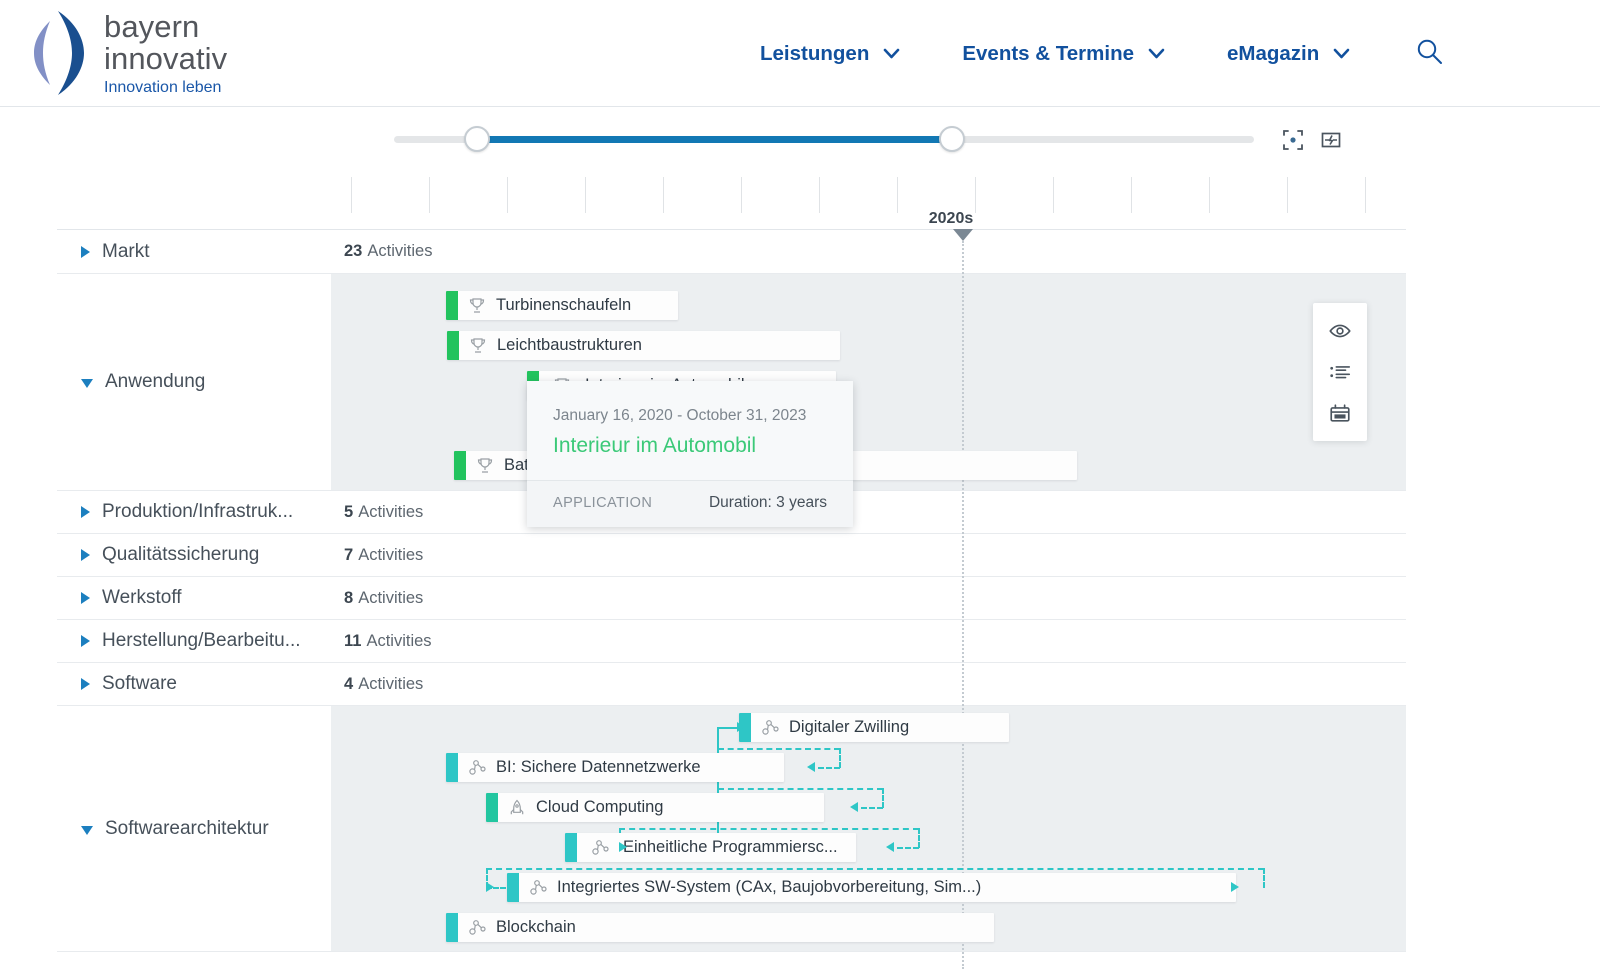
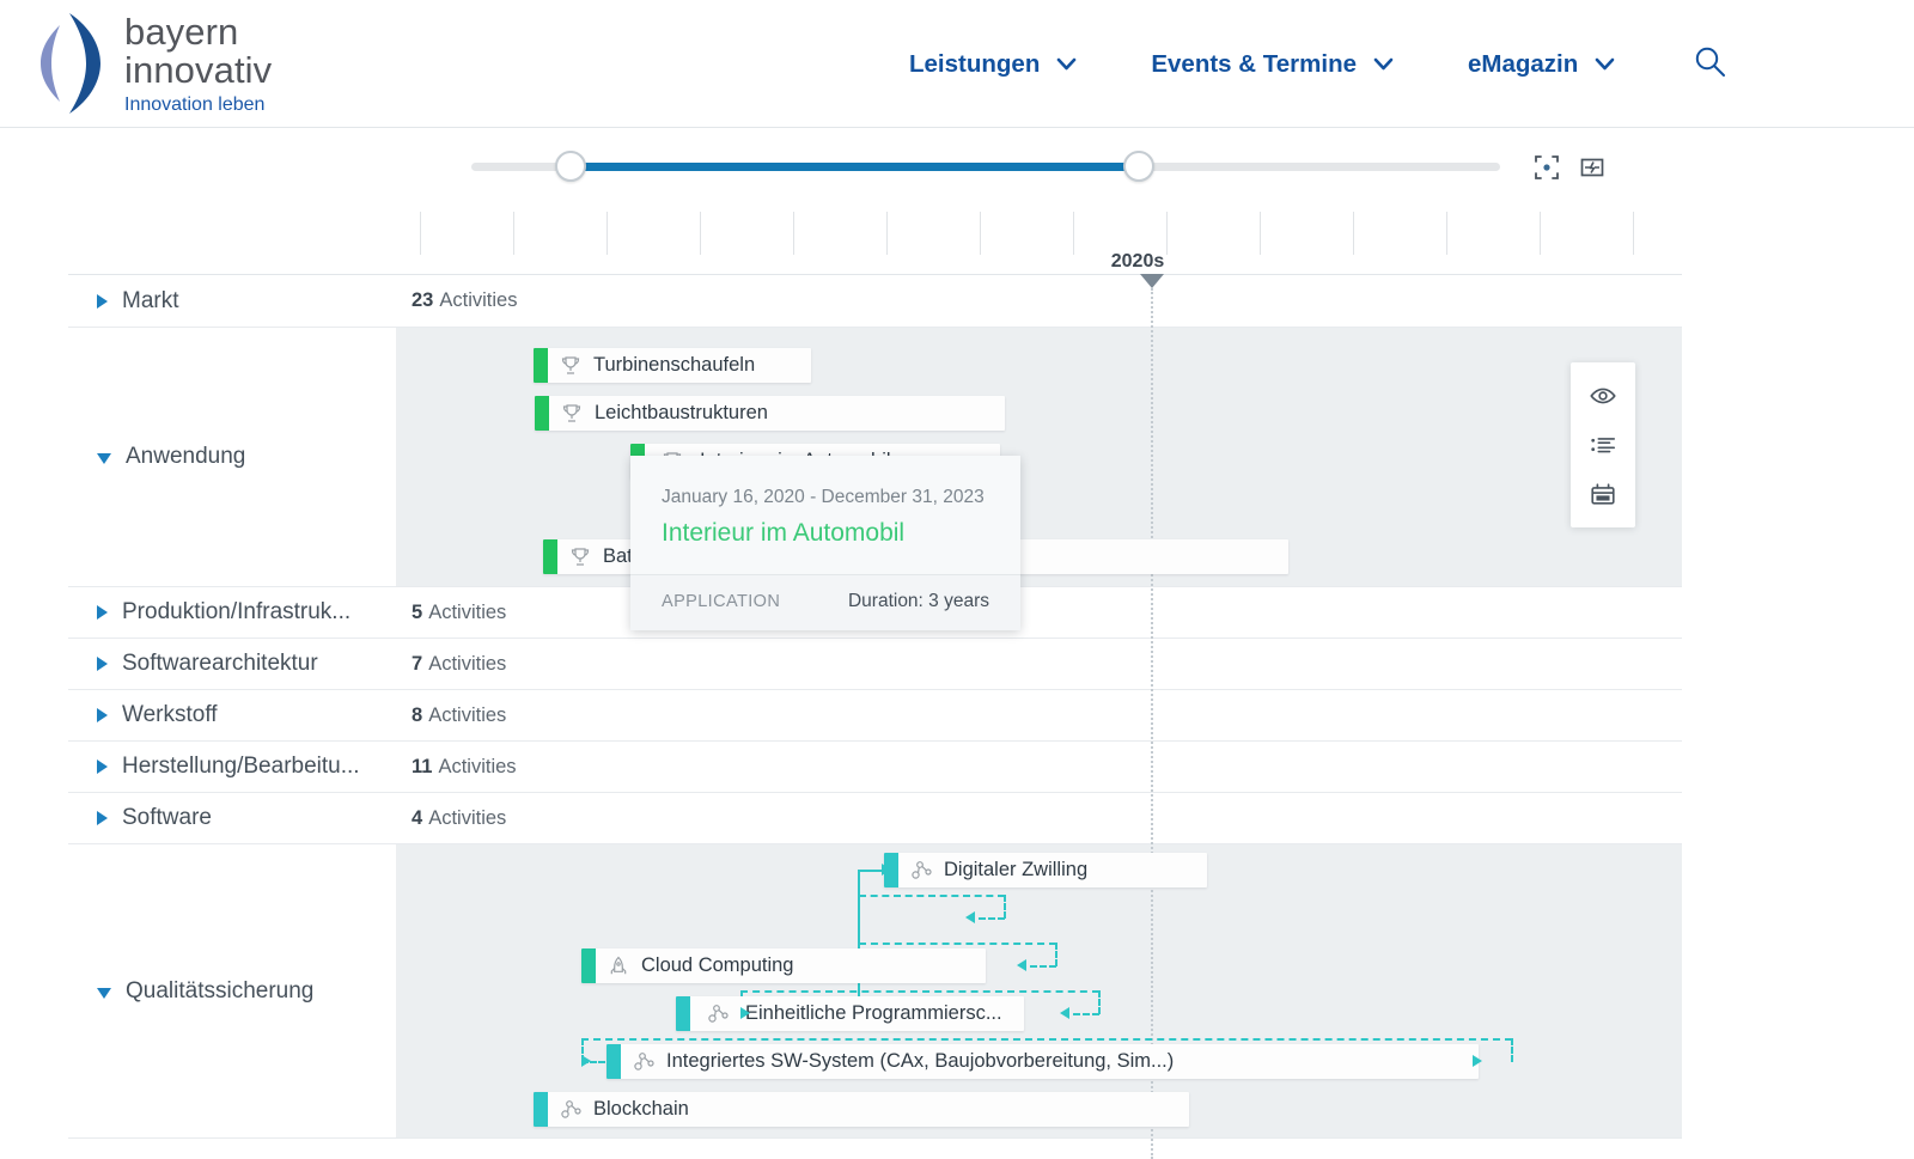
  bayern
  innovativ
  Innovation leben
  Leistungen
  Events & Termine
  eMagazin
  2020s
  Markt
  23
  Activities
  Anwendung
  Turbinenschaufeln
  Leichtbaustrukturen
  Produktion/Infrastruk...
  5
  Activities
- Qualitätssicherung
+ Softwarearchitektur
  7
  Activities
  Werkstoff
  8
  Activities
  Herstellung/Bearbeitu...
  11
  Activities
  Software
  4
  Activities
- Softwarearchitektur
+ Qualitätssicherung
  Digitaler Zwilling
- BI: Sichere Datennetzwerke
  Cloud Computing
  Einheitliche Programmiersc...
  Integriertes SW-System (CAx, Baujobvorbereitung, Sim...)
  Blockchain
- January 16, 2020 - October 31, 2023
+ January 16, 2020 - December 31, 2023
  Interieur im Automobil
  APPLICATION
  Duration: 3 years
